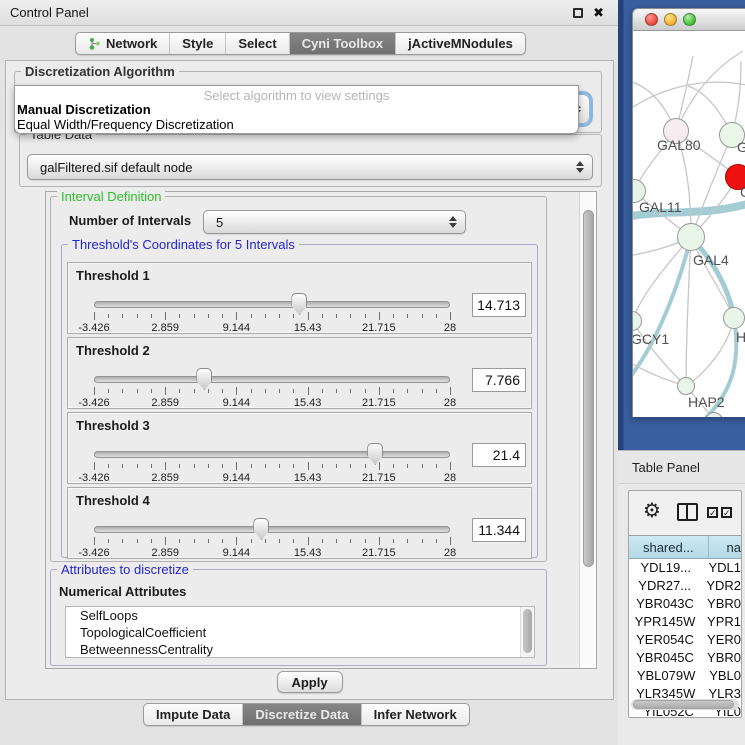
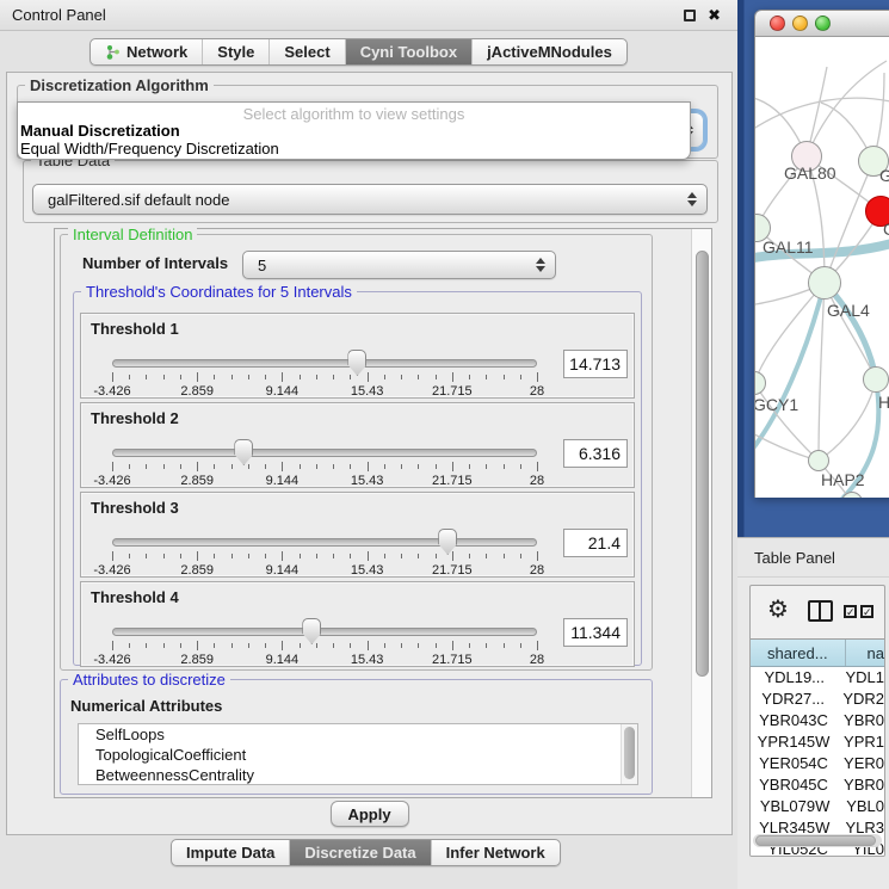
  Control Panel
  ✖
  Network
  Style
  Select
  Cyni Toolbox
  jActiveMNodules
  Discretization Algorithm
  Select algorithm to view settings
  Manual Discretization
  Equal Width/Frequency Discretization
  Table Data
  galFiltered.sif default node
  Interval Definition
  Number of Intervals
  5
  Threshold's Coordinates for 5 Intervals
  Threshold 1
  -3.426
  2.859
  9.144
  15.43
  21.715
  28
  14.713
  Threshold 2
  -3.426
  2.859
  9.144
  15.43
  21.715
  28
- 7.766
+ 6.316
  Threshold 3
  -3.426
  2.859
  9.144
  15.43
  21.715
  28
  21.4
  Threshold 4
  -3.426
  2.859
  9.144
  15.43
  21.715
  28
  11.344
  Attributes to discretize
  Numerical Attributes
  SelfLoops
  TopologicalCoefficient
  BetweennessCentrality
  Apply
  Impute Data
  Discretize Data
  Infer Network
  GAL80
  GAL11
  GAL4
  GCY1
  H
  HAP2
  Table Panel
  ⚙
  ✓
  ✓
  shared...
  na
  YDL19...
  YDL1
  YDR27...
  YDR2
  YBR043C
  YBR0
  YPR145W
  YPR1
  YER054C
  YER0
  YBR045C
  YBR0
  YBL079W
  YBL0
  YLR345W
  YLR3
  YIL052C
  YIL0
